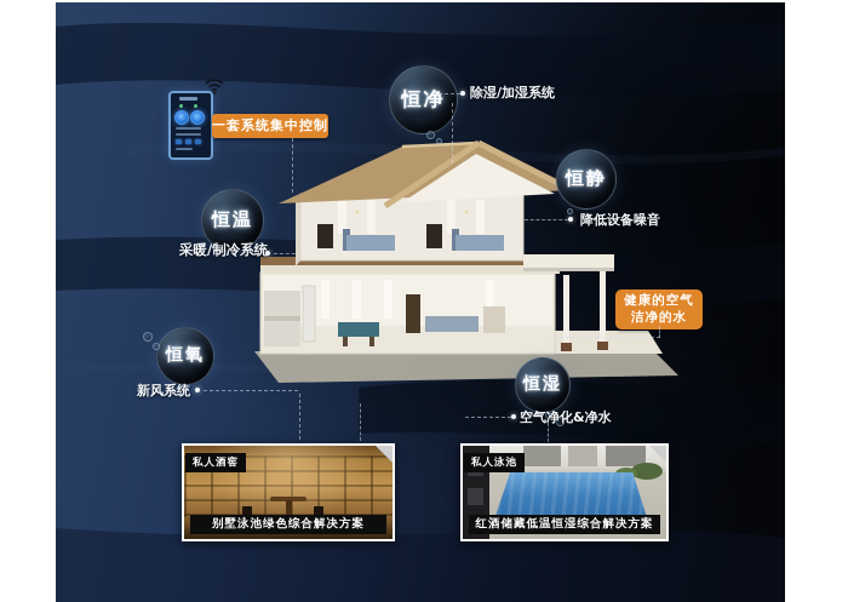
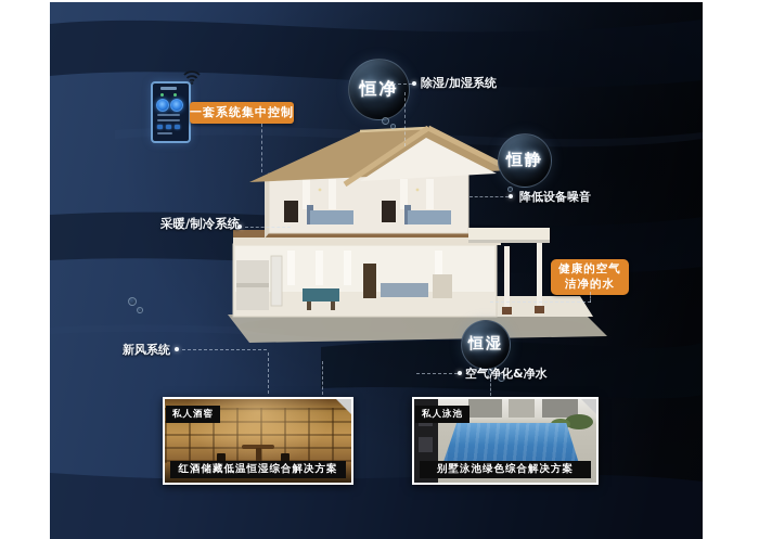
  一套系统集中控制
  健康的空气
  洁净的水
  恒净
  恒静
- 恒温
- 恒氧
  恒湿
  除湿/加湿系统
  降低设备噪音
  采暖/制冷系统
  新风系统
  空气净化&净水
  私人酒窖
- 别墅泳池绿色综合解决方案
+ 红酒储藏低温恒湿综合解决方案
  私人泳池
- 红酒储藏低温恒湿综合解决方案
+ 别墅泳池绿色综合解决方案
